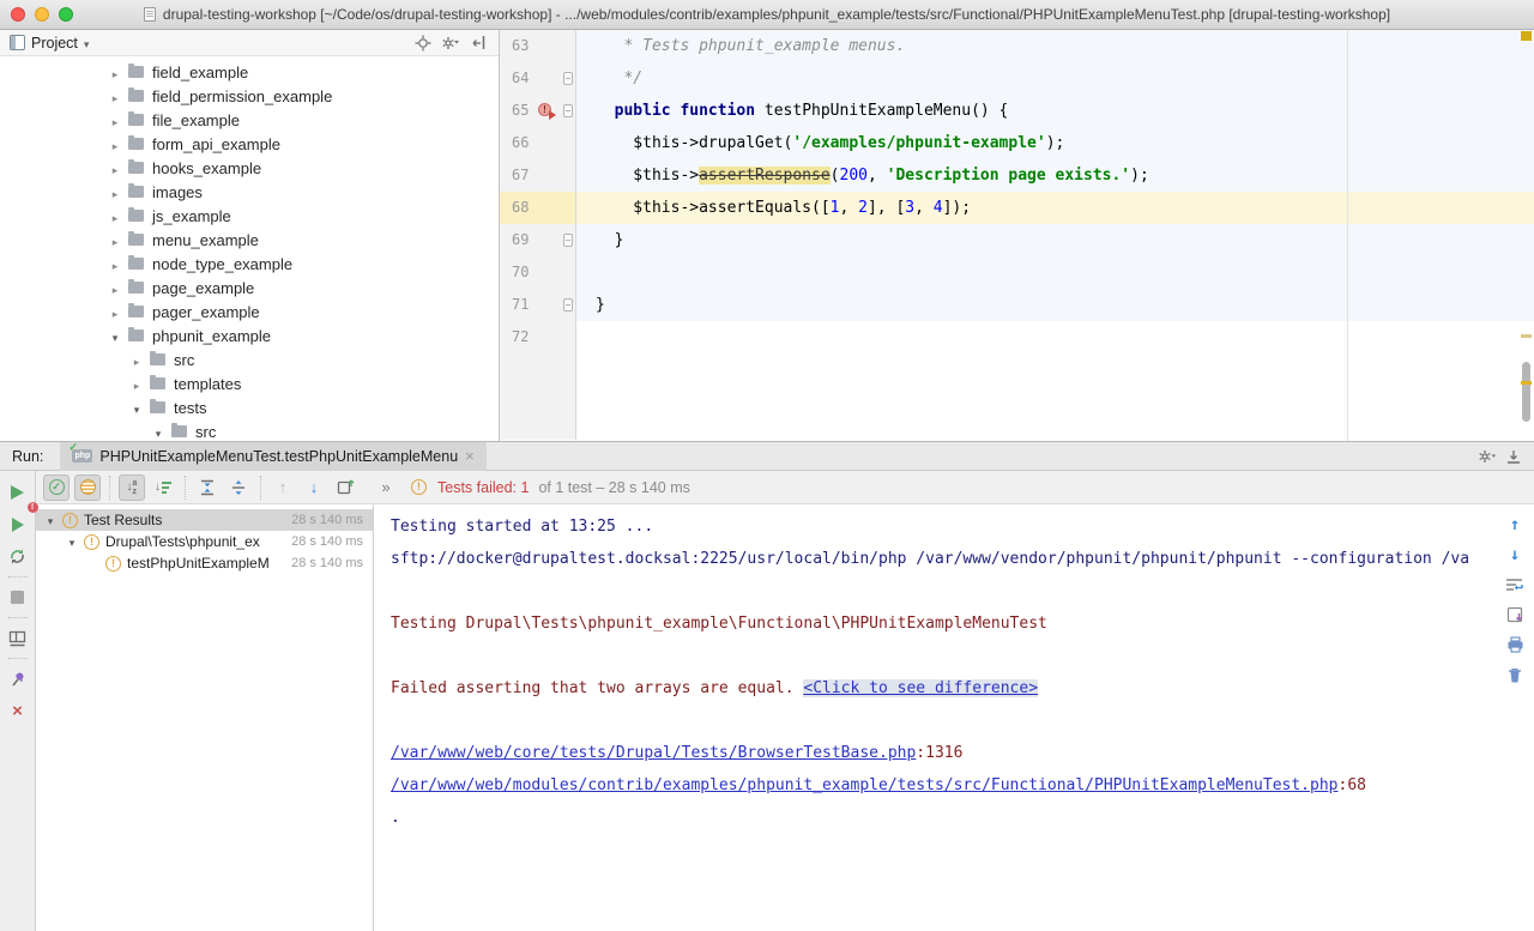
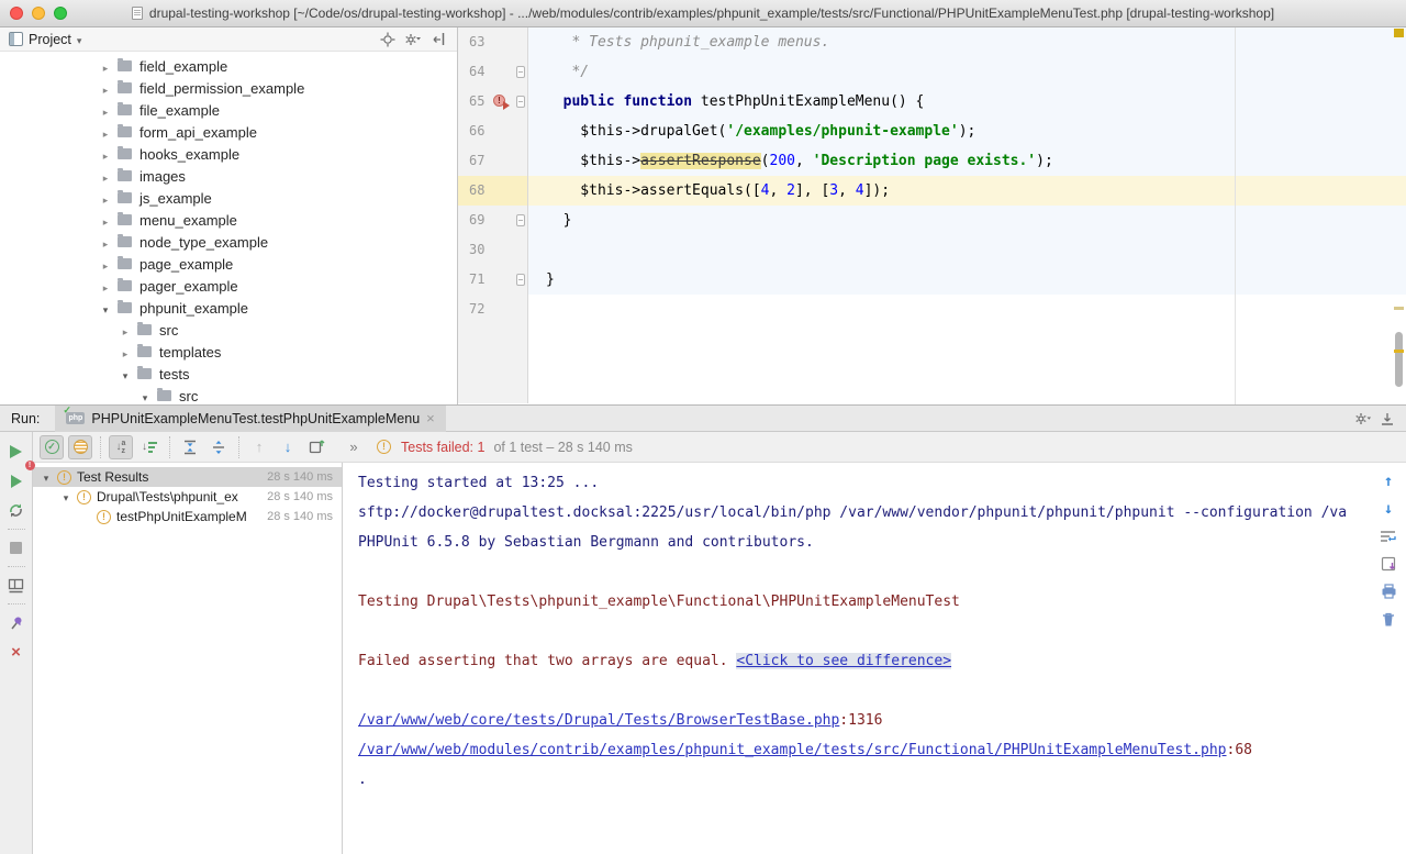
  drupal-testing-workshop [~/Code/os/drupal-testing-workshop] - .../web/modules/contrib/examples/phpunit_example/tests/src/Functional/PHPUnitExampleMenuTest.php [drupal-testing-workshop]
  Project
  field_example
  field_permission_example
  file_example
  form_api_example
  hooks_example
  images
  js_example
  menu_example
  node_type_example
  page_example
  pager_example
  phpunit_example
  src
  templates
  tests
  src
  63
  * Tests phpunit_example menus.
  64
  */
  65
  !
  public function testPhpUnitExampleMenu() {
  66
  $this->drupalGet('/examples/phpunit-example');
  67
  $this->assertResponse(200, 'Description page exists.');
  68
- $this->assertEquals([1, 2], [3, 4]);
+ $this->assertEquals([4, 2], [3, 4]);
  69
  }
- 70
+ 30
  71
  }
  72
  Run:
  PHPUnitExampleMenuTest.testPhpUnitExampleMenu
  ✓
  !
  Tests failed: 1
  of 1 test – 28 s 140 ms
  !
  Test Results
  28 s 140 ms
  !
  Drupal\Tests\phpunit_ex
  28 s 140 ms
  !
  testPhpUnitExampleM
  28 s 140 ms
  Testing started at 13:25 ...
  sftp://docker@drupaltest.docksal:2225/usr/local/bin/php /var/www/vendor/phpunit/phpunit/phpunit --configuration /va
+ PHPUnit 6.5.8 by Sebastian Bergmann and contributors.
  Testing Drupal\Tests\phpunit_example\Functional\PHPUnitExampleMenuTest
  Failed asserting that two arrays are equal. <Click to see difference>
  /var/www/web/core/tests/Drupal/Tests/BrowserTestBase.php:1316
  /var/www/web/modules/contrib/examples/phpunit_example/tests/src/Functional/PHPUnitExampleMenuTest.php:68
  .
